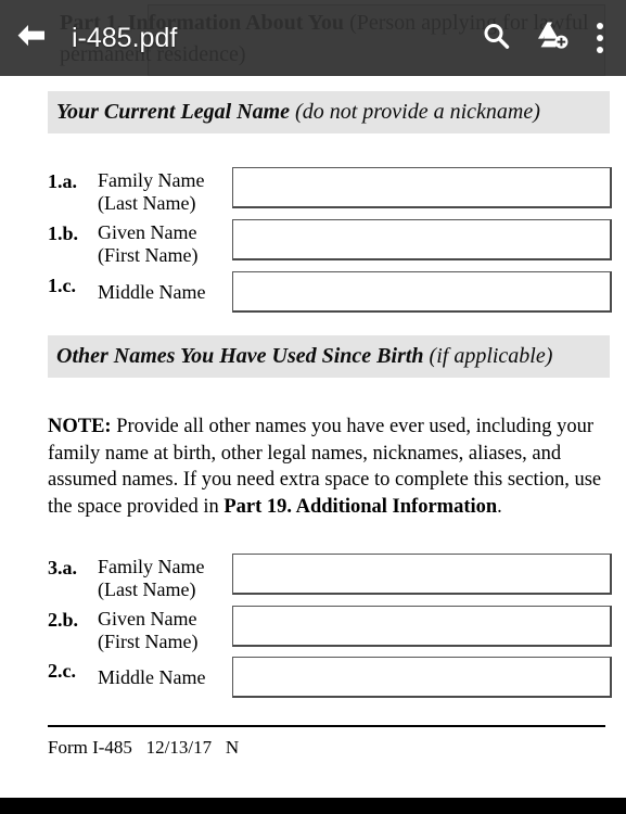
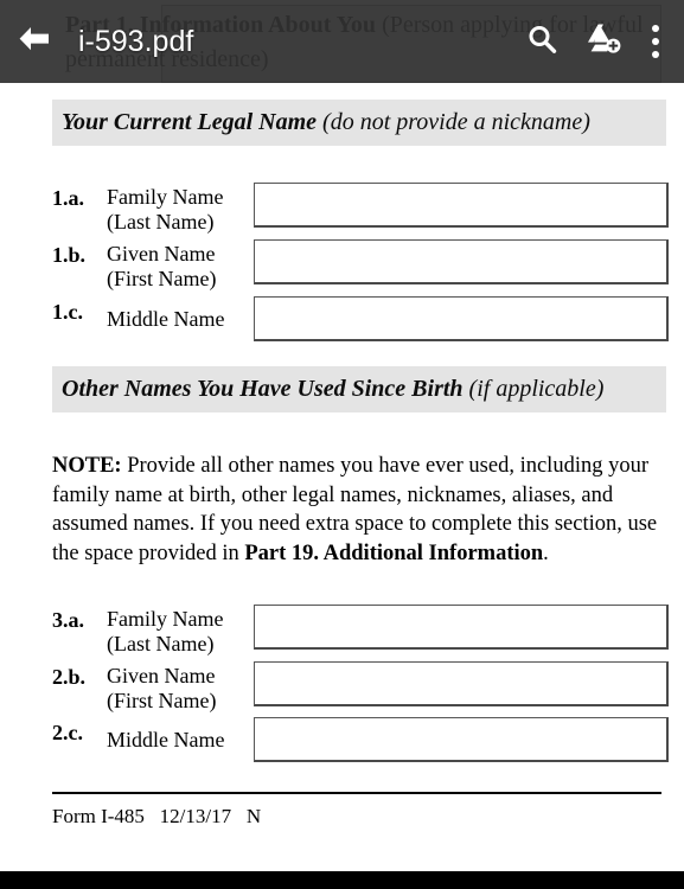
  Your Current Legal Name (do not provide a nickname)
  1.a.
  Family Name
  (Last Name)
  1.b.
  Given Name
  (First Name)
  1.c.
  Middle Name
  Other Names You Have Used Since Birth (if applicable)
  NOTE: Provide all other names you have ever used, including your family name at birth, other legal names, nicknames, aliases, and assumed names. If you need extra space to complete this section, use the space provided in Part 19. Additional Information.
  3.a.
  Family Name
  (Last Name)
  2.b.
  Given Name
  (First Name)
  2.c.
  Middle Name
  Form I-485 12/13/17 N
- i-485.pdf
+ i-593.pdf
